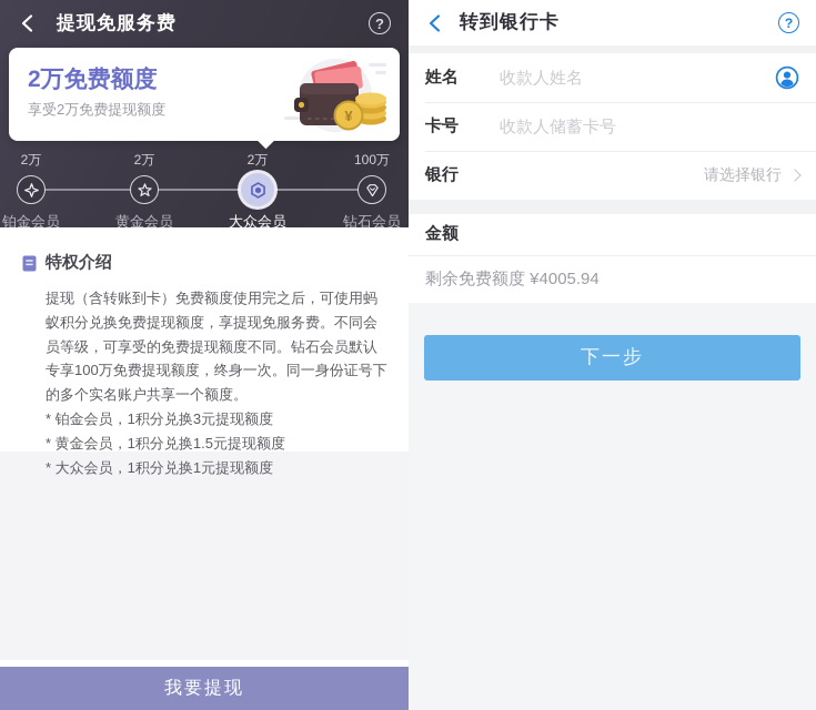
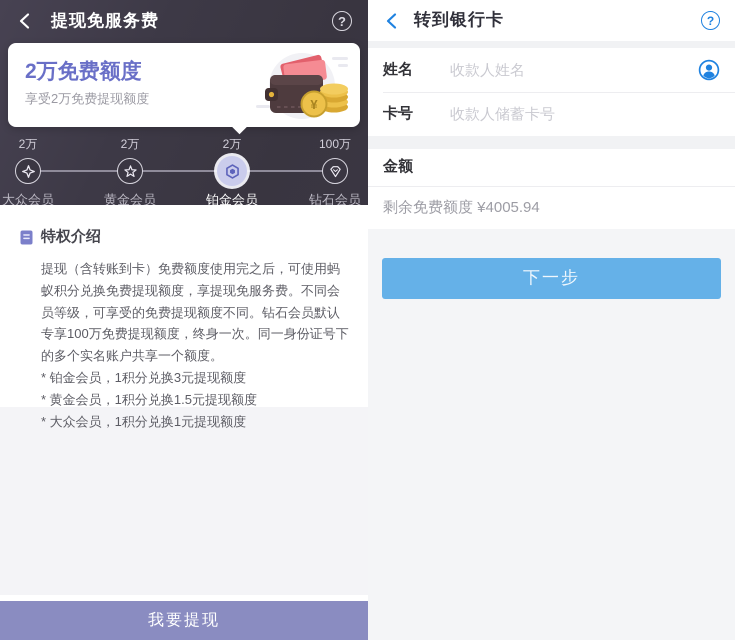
  提现免服务费
  ?
  2万免费额度
  享受2万免费提现额度
  ¥
  2万
- 铂金会员
+ 大众会员
  2万
  黄金会员
  2万
- 大众会员
+ 铂金会员
  100万
  钻石会员
  特权介绍
  提现（含转账到卡）免费额度使用完之后，可使用蚂蚁积分兑换免费提现额度，享提现免服务费。不同会员等级，可享受的免费提现额度不同。钻石会员默认专享100万免费提现额度，终身一次。同一身份证号下的多个实名账户共享一个额度。
  * 铂金会员，1积分兑换3元提现额度
  * 黄金会员，1积分兑换1.5元提现额度
  * 大众会员，1积分兑换1元提现额度
  我要提现
  转到银行卡
  ?
  姓名
  收款人姓名
  卡号
  收款人储蓄卡号
- 银行
- 请选择银行
  金额
  剩余免费额度 ¥4005.94
  下一步
